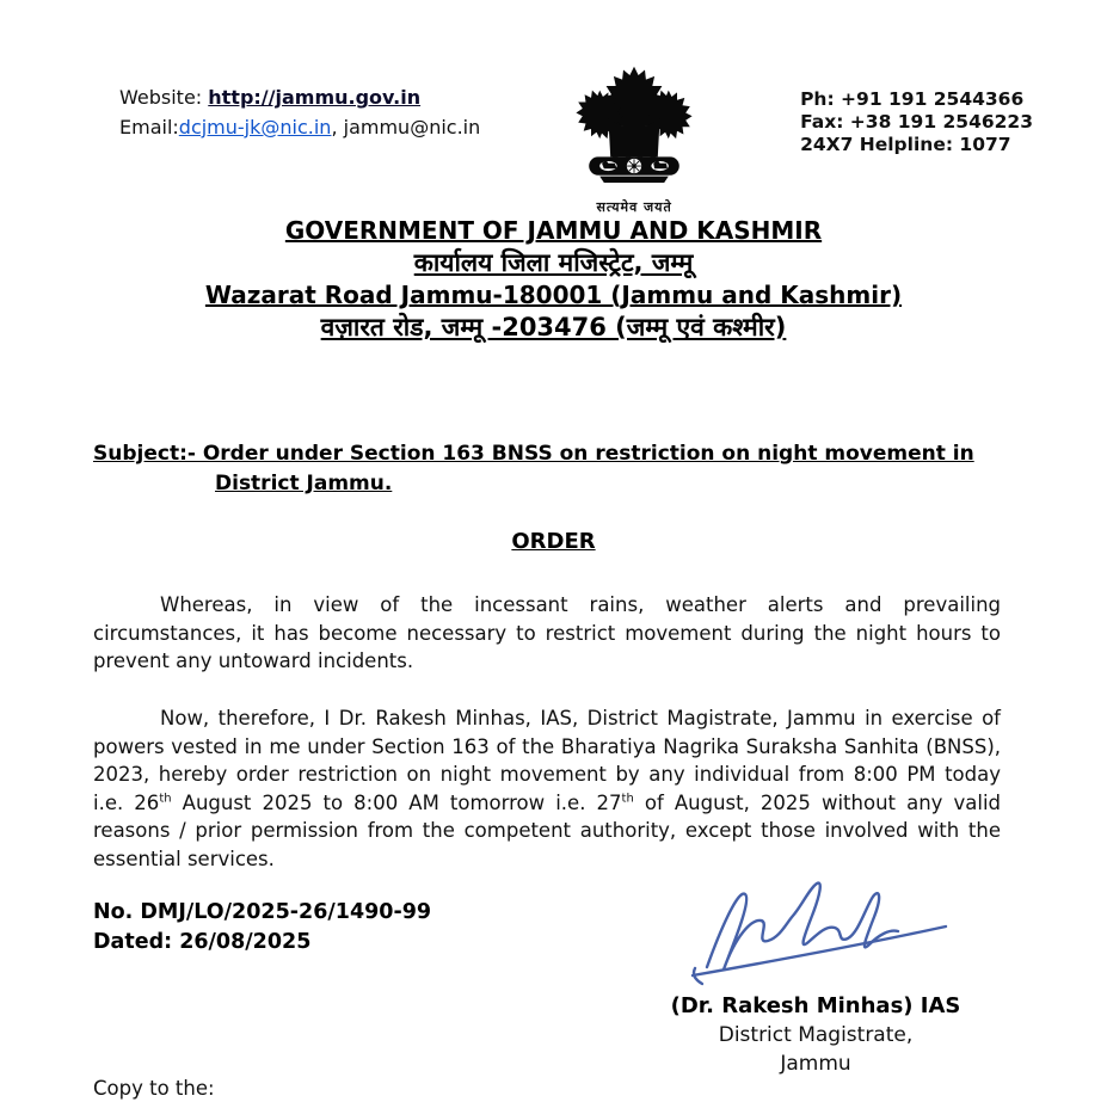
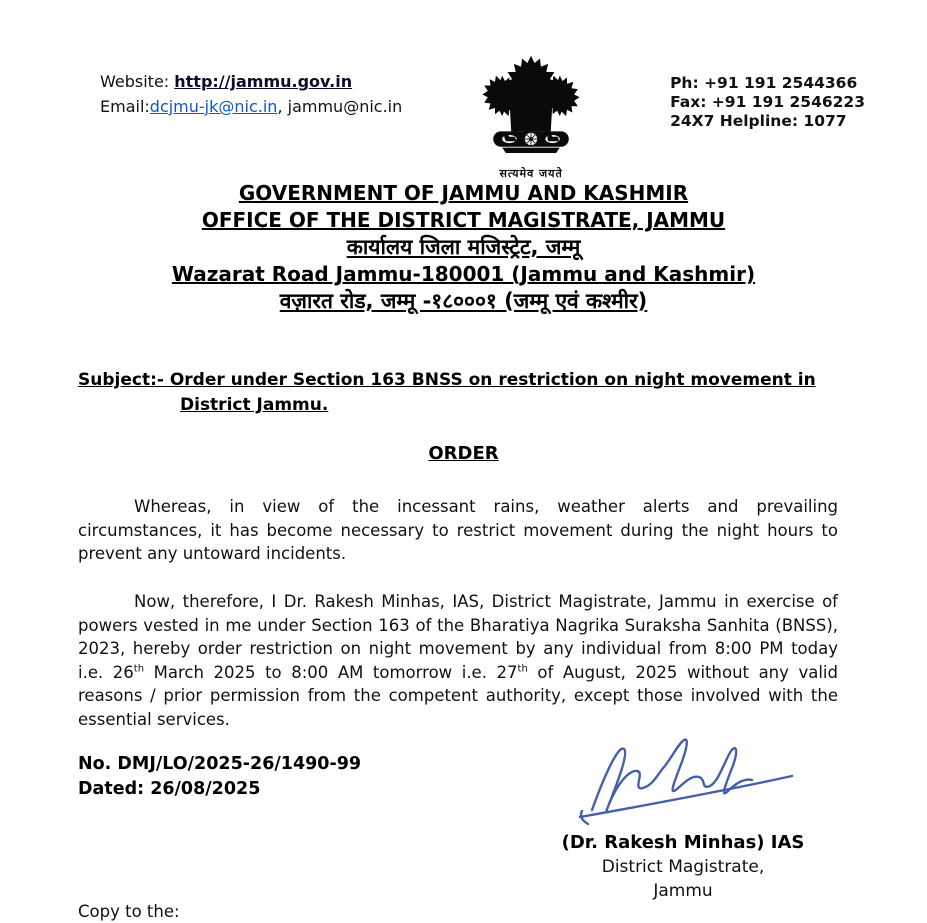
  Website: http://jammu.gov.in
  Email:dcjmu-jk@nic.in, jammu@nic.in
  सत्यमेव जयते
  Ph: +91 191 2544366
- Fax: +38 191 2546223
+ Fax: +91 191 2546223
  24X7 Helpline: 1077
  GOVERNMENT OF JAMMU AND KASHMIR
+ OFFICE OF THE DISTRICT MAGISTRATE, JAMMU
  कार्यालय जिला मजिस्ट्रेट, जम्मू
  Wazarat Road Jammu-180001 (Jammu and Kashmir)
- वज़ारत रोड, जम्मू -203476 (जम्मू एवं कश्मीर)
+ वज़ारत रोड, जम्मू -१८०००१ (जम्मू एवं कश्मीर)
  Subject:- Order under Section 163 BNSS on restriction on night movement in
  District Jammu.
  ORDER
  Whereas, in view of the incessant rains, weather alerts and prevailing circumstances, it has become necessary to restrict movement during the night hours to prevent any untoward incidents.
- Now, therefore, I Dr. Rakesh Minhas, IAS, District Magistrate, Jammu in exercise of powers vested in me under Section 163 of the Bharatiya Nagrika Suraksha Sanhita (BNSS), 2023, hereby order restriction on night movement by any individual from 8:00 PM today i.e. 26th August 2025 to 8:00 AM tomorrow i.e. 27th of August, 2025 without any valid reasons / prior permission from the competent authority, except those involved with the essential services.
+ Now, therefore, I Dr. Rakesh Minhas, IAS, District Magistrate, Jammu in exercise of powers vested in me under Section 163 of the Bharatiya Nagrika Suraksha Sanhita (BNSS), 2023, hereby order restriction on night movement by any individual from 8:00 PM today i.e. 26th March 2025 to 8:00 AM tomorrow i.e. 27th of August, 2025 without any valid reasons / prior permission from the competent authority, except those involved with the essential services.
  No. DMJ/LO/2025-26/1490-99
  Dated: 26/08/2025
  (Dr. Rakesh Minhas) IAS
  District Magistrate,
  Jammu
  Copy to the:
